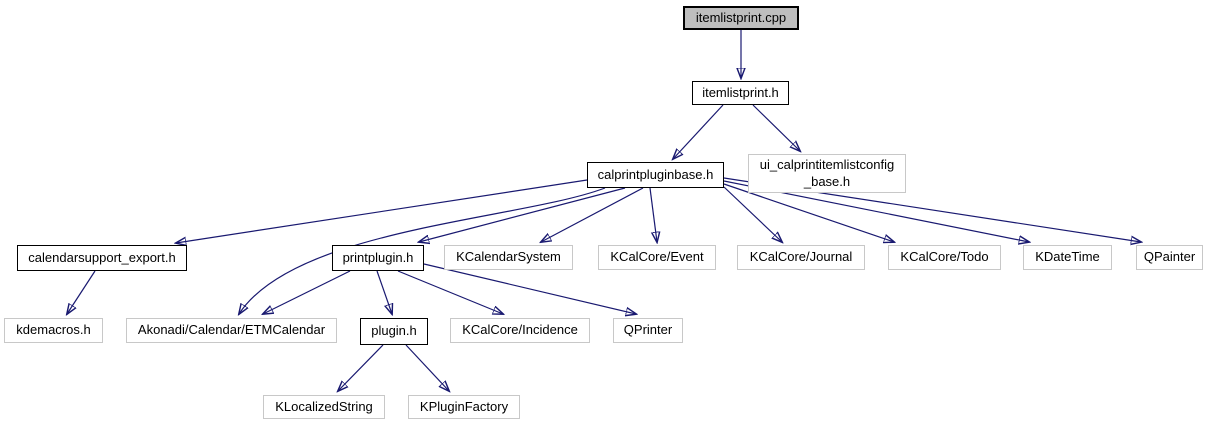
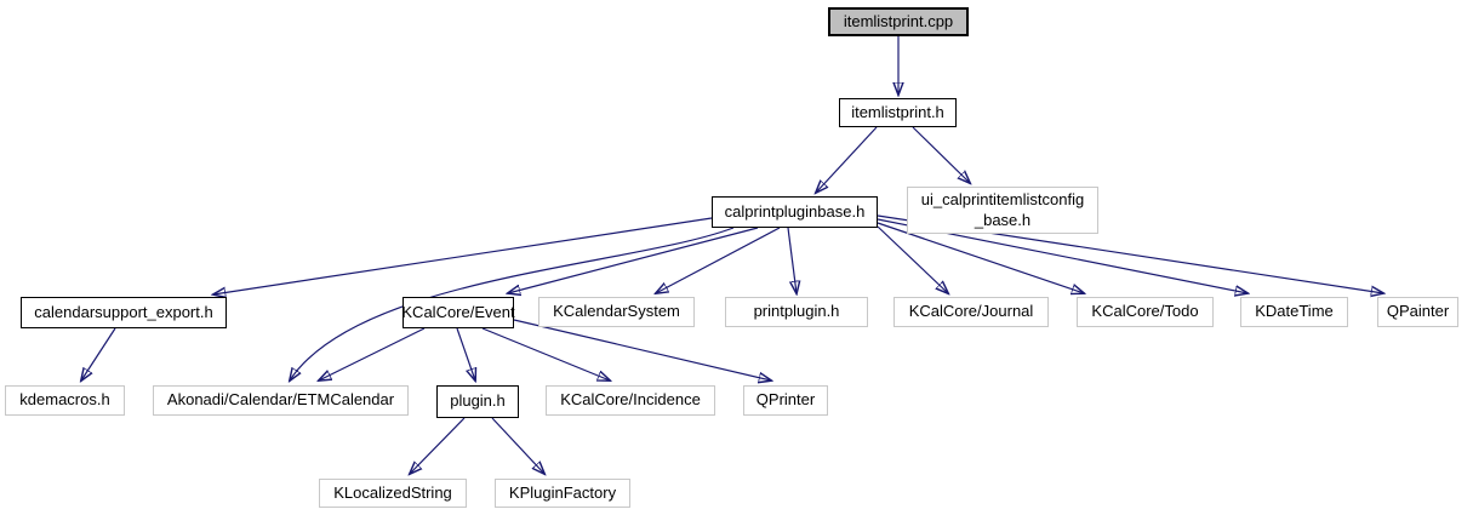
  itemlistprint.cpp
  itemlistprint.h
  calprintpluginbase.h
  ui_calprintitemlistconfig
  _base.h
  calendarsupport_export.h
- printplugin.h
+ KCalCore/Event
  KCalendarSystem
- KCalCore/Event
+ printplugin.h
  KCalCore/Journal
  KCalCore/Todo
  KDateTime
  QPainter
  kdemacros.h
  Akonadi/Calendar/ETMCalendar
  plugin.h
  KCalCore/Incidence
  QPrinter
  KLocalizedString
  KPluginFactory
